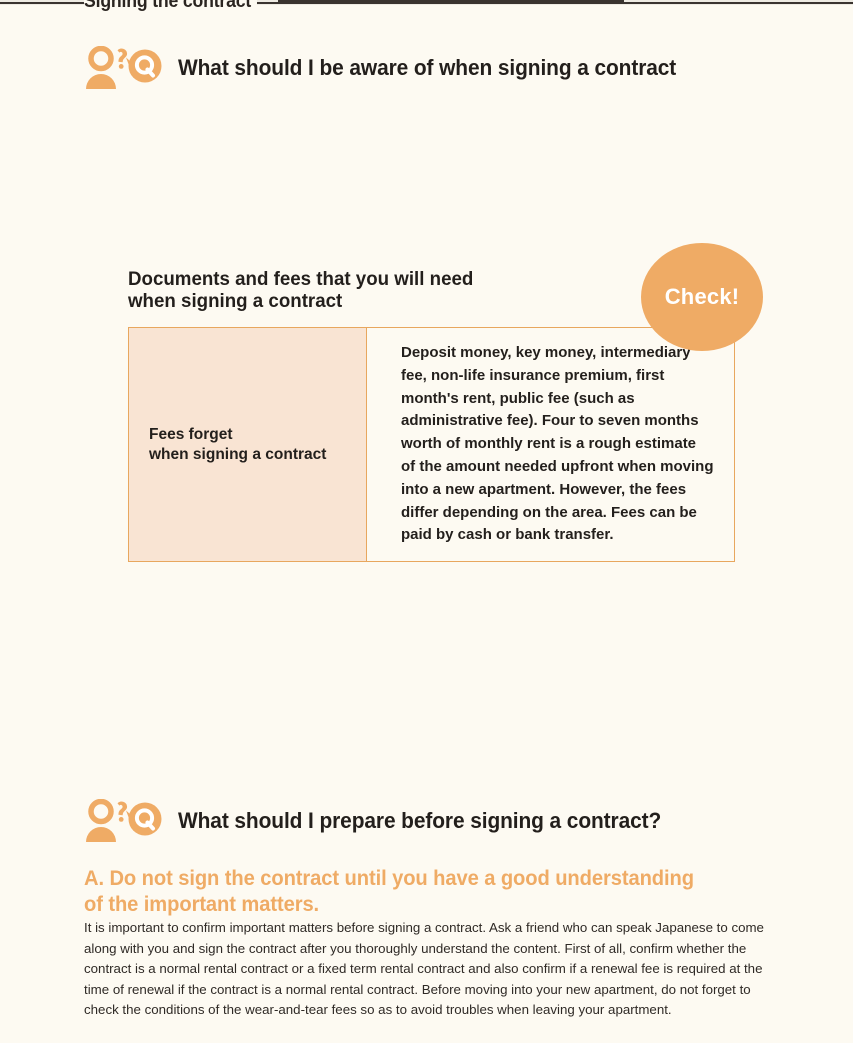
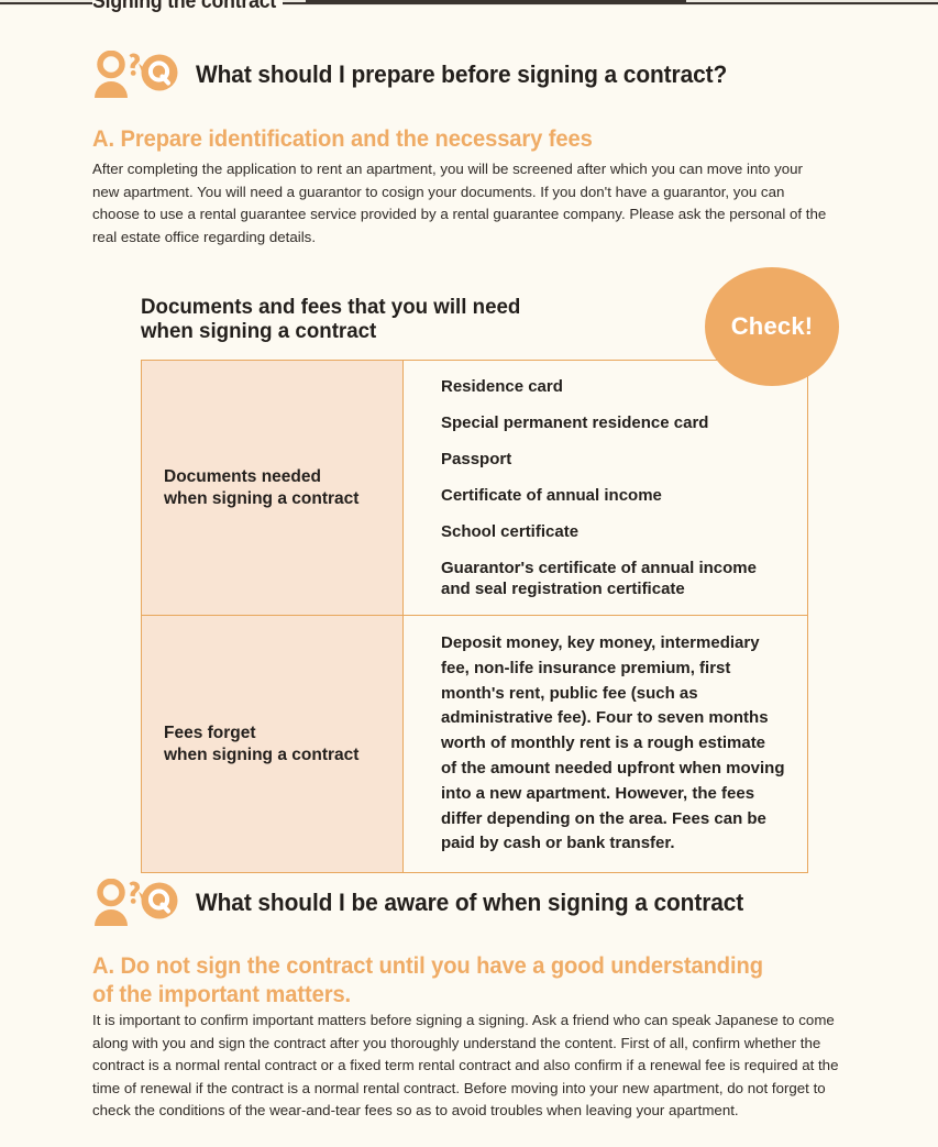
  Signing the contract
- What should I be aware of when signing a contract
+ What should I prepare before signing a contract?
+ A. Prepare identification and the necessary fees
+ After completing the application to rent an apartment, you will be screened after which you can move into your new apartment. You will need a guarantor to cosign your documents. If you don't have a guarantor, you can choose to use a rental guarantee service provided by a rental guarantee company. Please ask the personal of the real estate office regarding details.
  Documents and fees that you will need
  when signing a contract
  Check!
+ Documents needed when signing a contract	Residence card Special permanent residence card Passport Certificate of annual income School certificate Guarantor's certificate of annual income and seal registration certificate
  Fees forget when signing a contract	Deposit money, key money, intermediary fee, non-life insurance premium, first month's rent, public fee (such as administrative fee). Four to seven months worth of monthly rent is a rough estimate of the amount needed upfront when moving into a new apartment. However, the fees differ depending on the area. Fees can be paid by cash or bank transfer.
- What should I prepare before signing a contract?
+ What should I be aware of when signing a contract
  A. Do not sign the contract until you have a good understanding of the important matters.
- It is important to confirm important matters before signing a contract. Ask a friend who can speak Japanese to come along with you and sign the contract after you thoroughly understand the content. First of all, confirm whether the contract is a normal rental contract or a fixed term rental contract and also confirm if a renewal fee is required at the time of renewal if the contract is a normal rental contract. Before moving into your new apartment, do not forget to check the conditions of the wear-and-tear fees so as to avoid troubles when leaving your apartment.
+ It is important to confirm important matters before signing a signing. Ask a friend who can speak Japanese to come along with you and sign the contract after you thoroughly understand the content. First of all, confirm whether the contract is a normal rental contract or a fixed term rental contract and also confirm if a renewal fee is required at the time of renewal if the contract is a normal rental contract. Before moving into your new apartment, do not forget to check the conditions of the wear-and-tear fees so as to avoid troubles when leaving your apartment.
